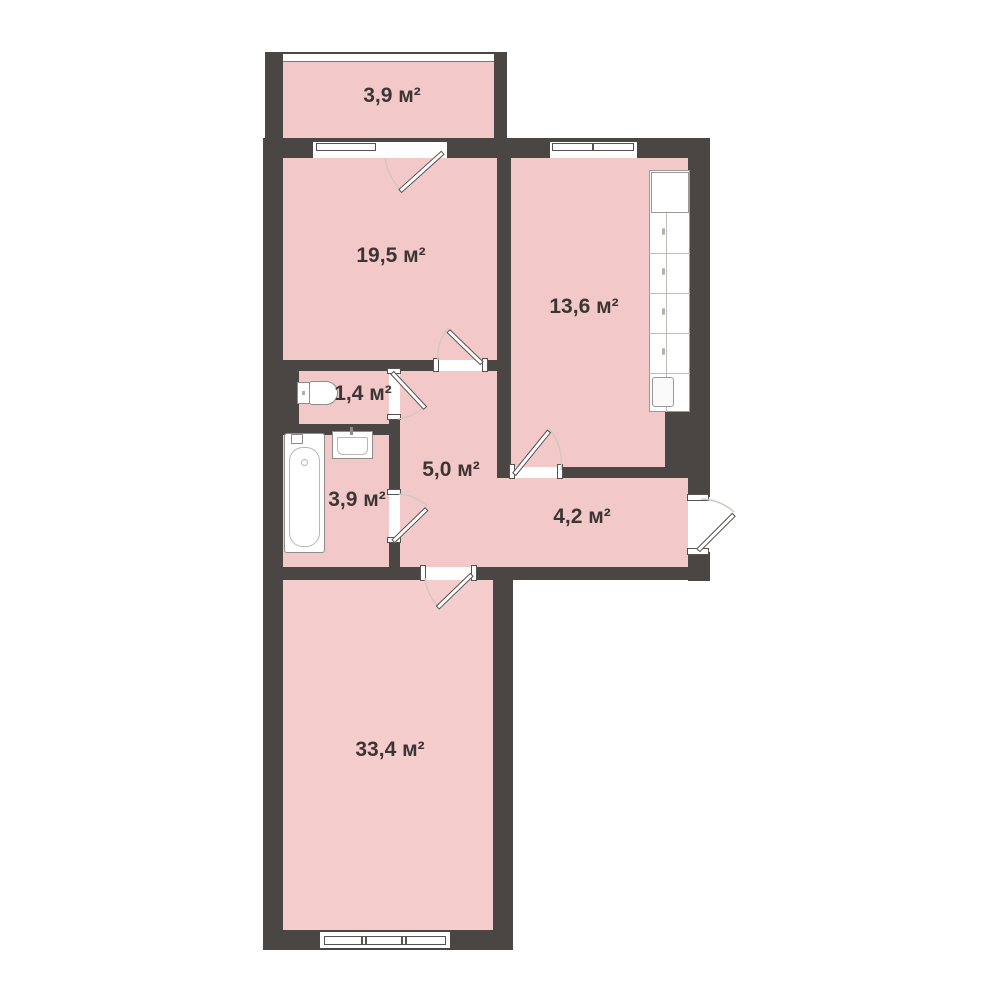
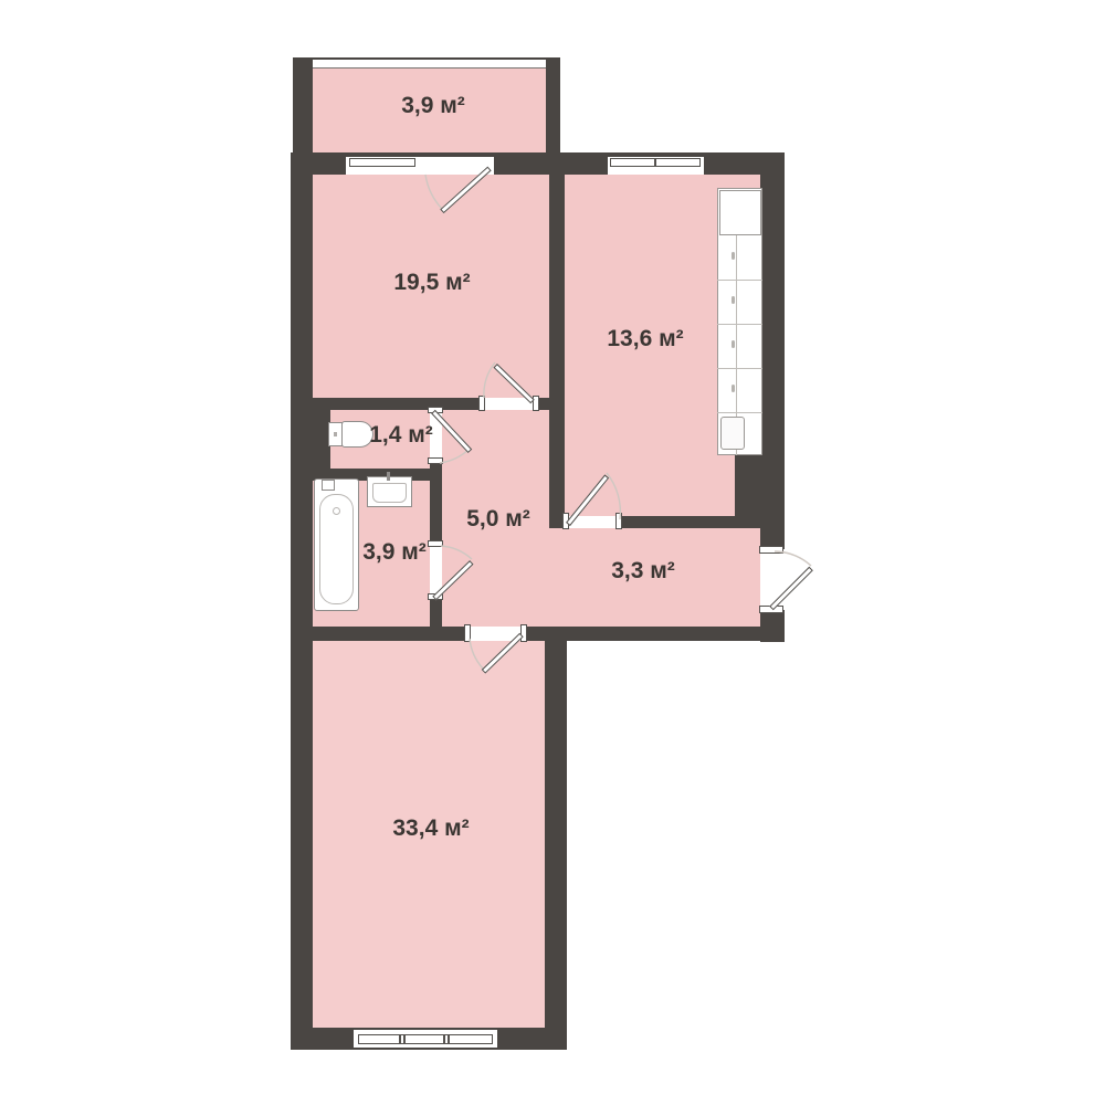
  3,9 м²
  19,5 м²
  13,6 м²
  1,4 м²
  5,0 м²
  3,9 м²
- 4,2 м²
+ 3,3 м²
  33,4 м²
